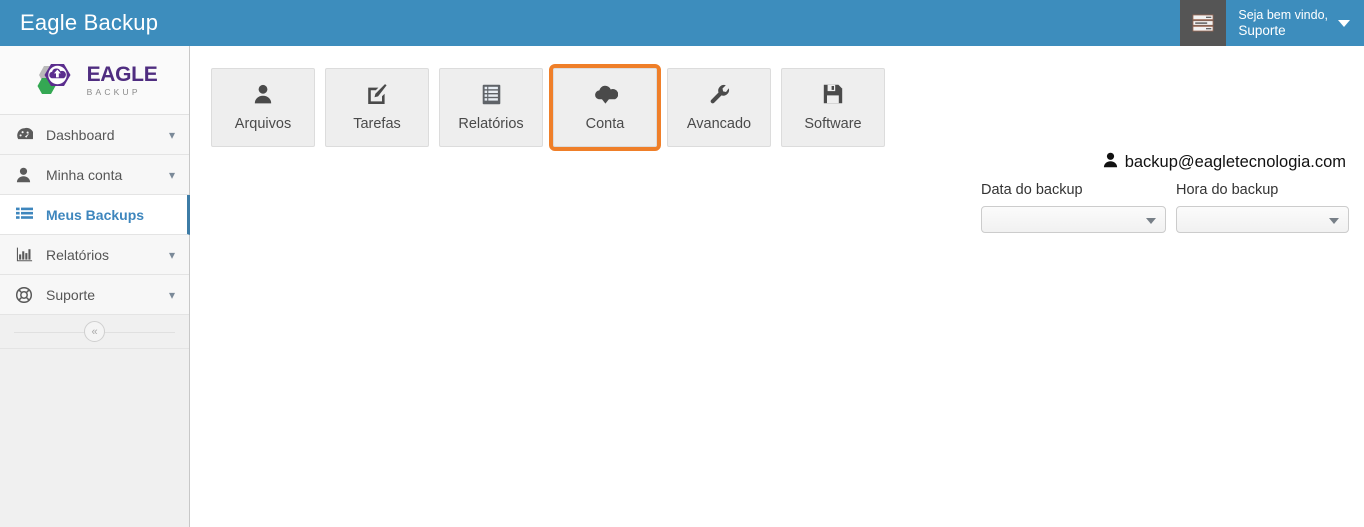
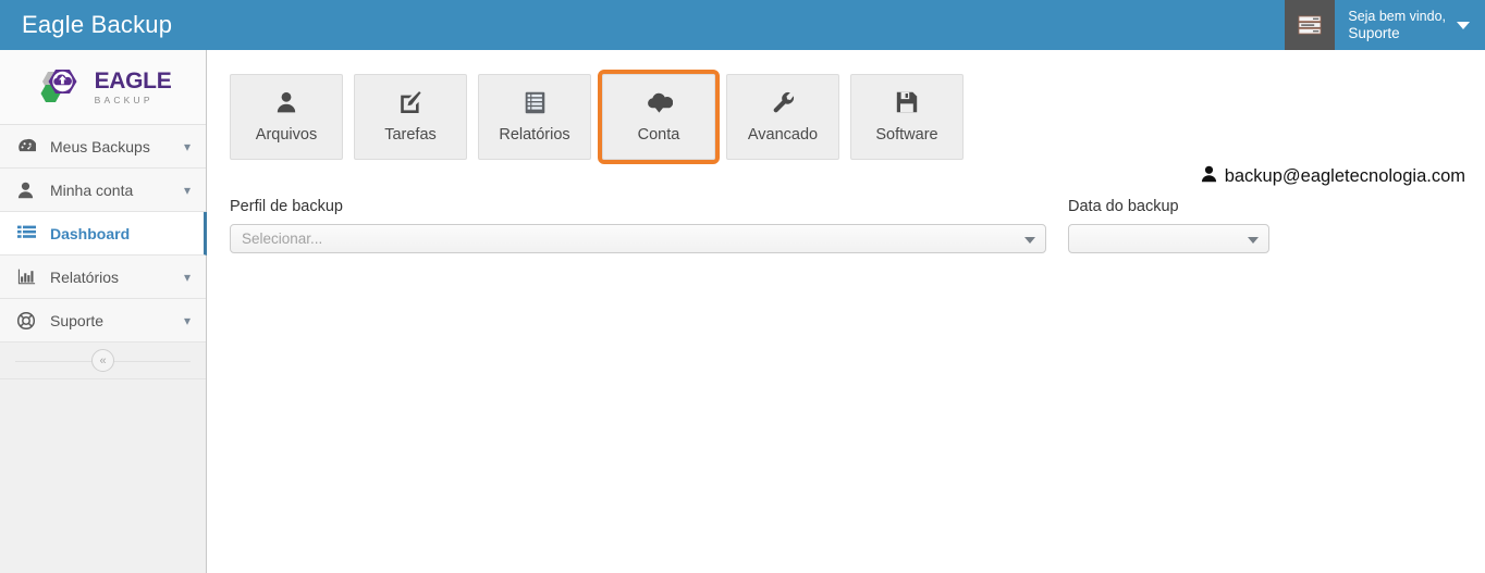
  Eagle Backup
  Seja bem vindo,
  Suporte
  EAGLE
  BACKUP
- Dashboard
+ Meus Backups
  ▾
  Minha conta
  ▾
- Meus Backups
+ Dashboard
  Relatórios
  ▾
  Suporte
  ▾
  «
  Arquivos
  Tarefas
  Relatórios
  Conta
  Avancado
  Software
  backup@eagletecnologia.com
+ Perfil de backup
+ Selecionar...
  Data do backup
- Hora do backup
